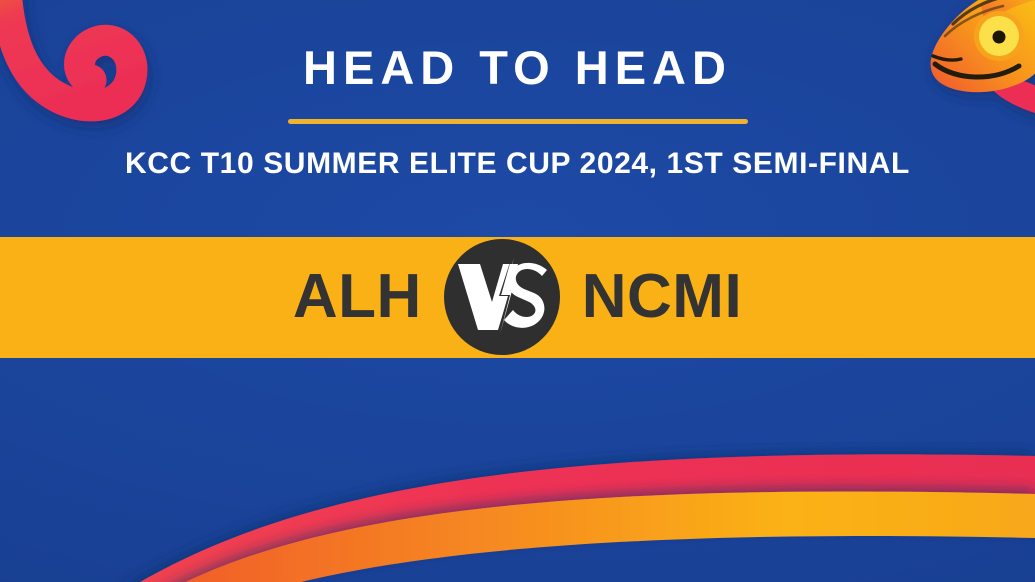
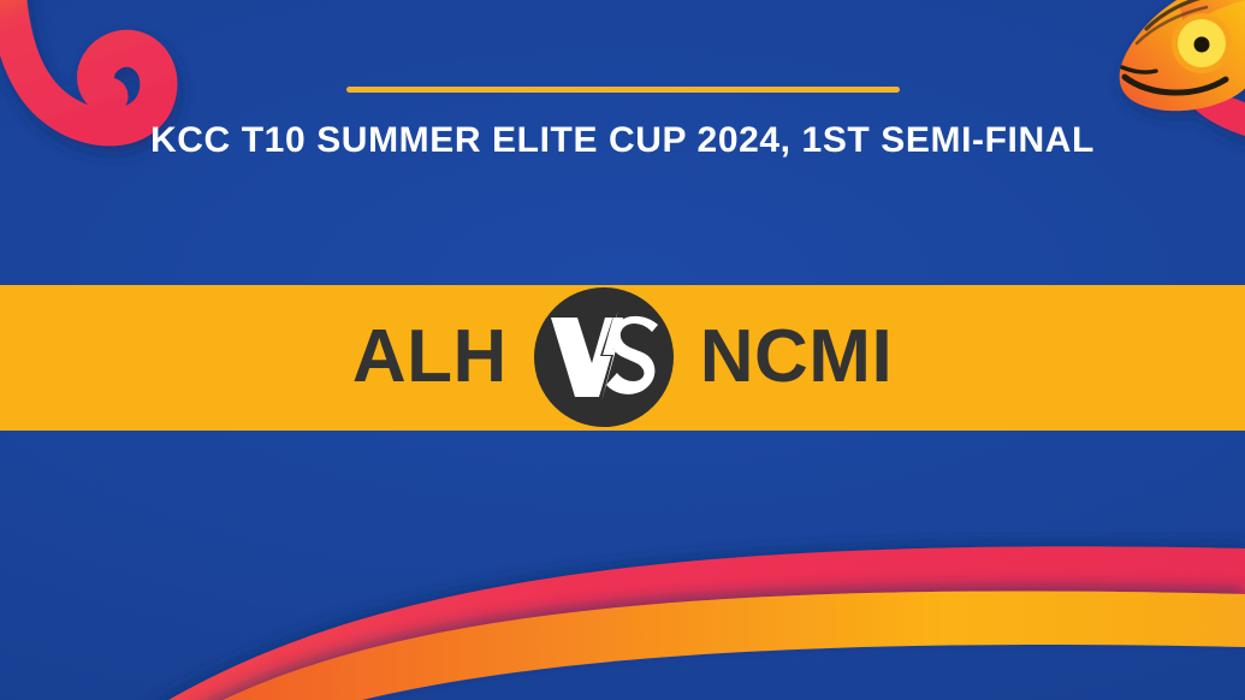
- HEAD TO HEAD
  KCC T10 SUMMER ELITE CUP 2024, 1ST SEMI-FINAL
  ALH
  NCMI
